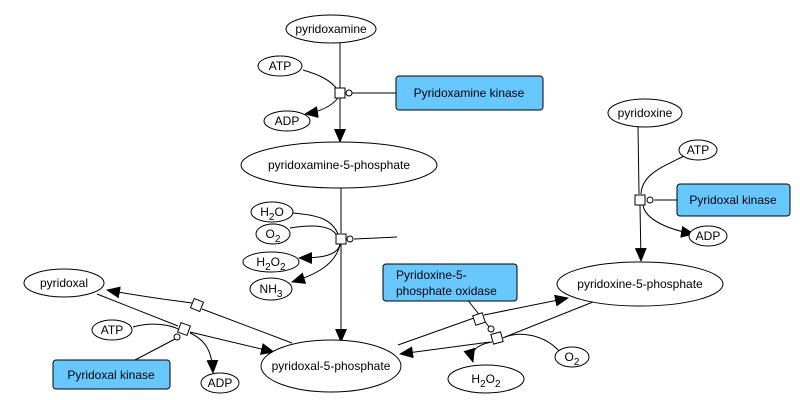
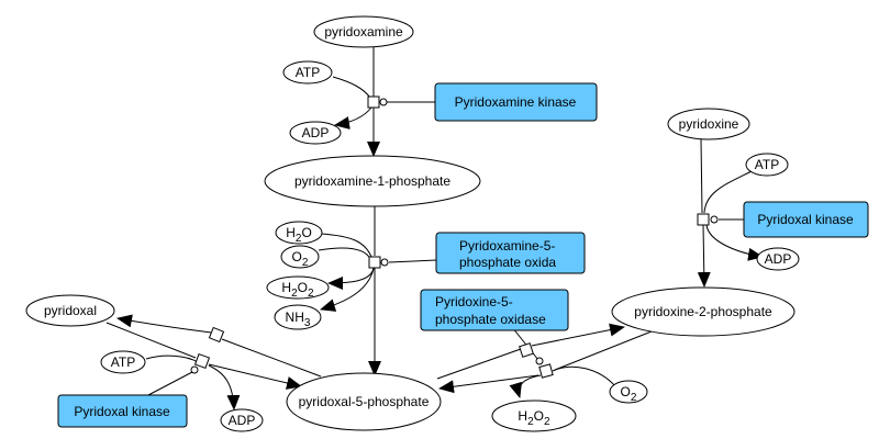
  pyridoxamine
- pyridoxamine-5-phosphate
+ pyridoxamine-1-phosphate
  pyridoxine
- pyridoxine-5-phosphate
+ pyridoxine-2-phosphate
  pyridoxal
  pyridoxal-5-phosphate
  ATP
  ADP
  ATP
  ADP
  ATP
  ADP
  H2 O
  O2
  H2 O2
  NH3
  O2
  H2 O2
  Pyridoxamine kinase
+ Pyridoxamine-5-
+ phosphate oxida
  Pyridoxal kinase
  Pyridoxine-5-
  phosphate oxidase
  Pyridoxal kinase
